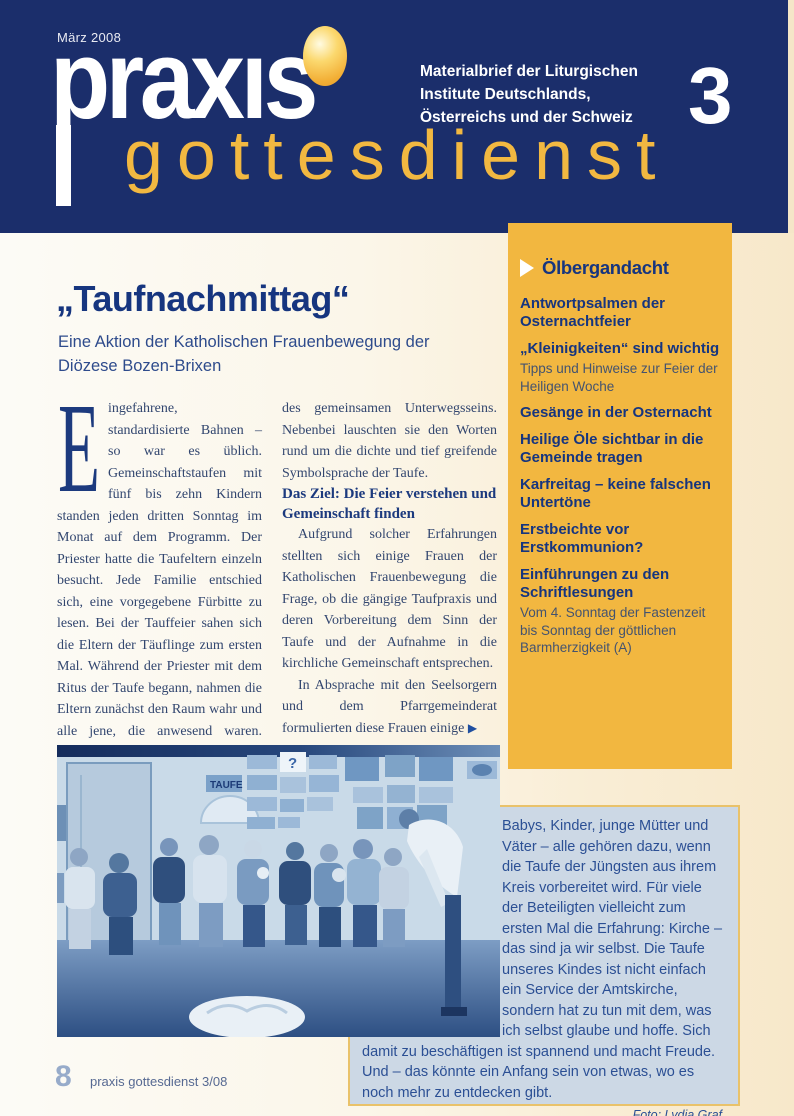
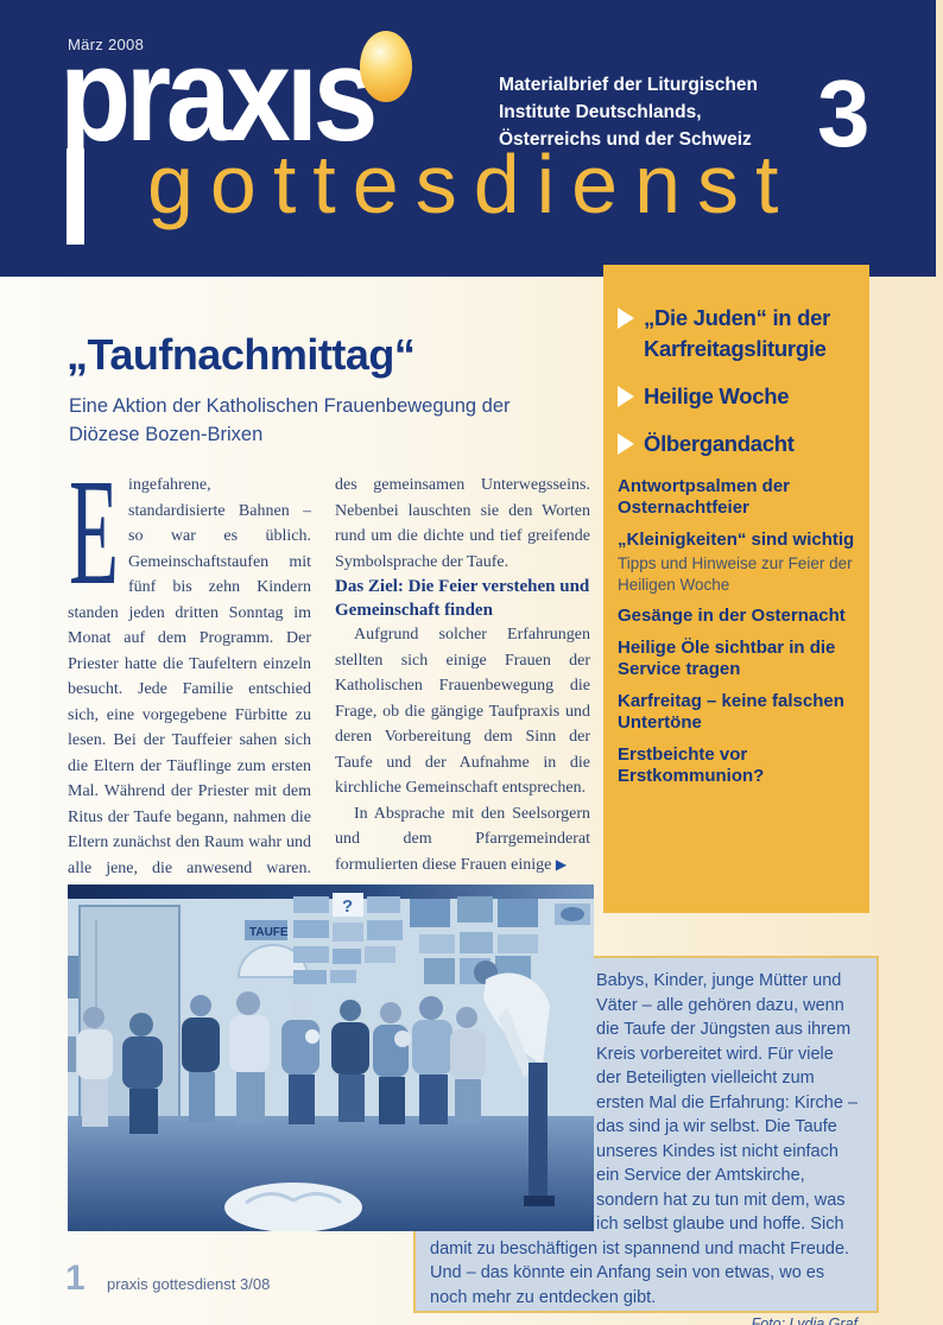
  März 2008
  praxıs
  gottesdienst
  Materialbrief der Liturgischen
  Institute Deutschlands,
  Österreichs und der Schweiz
  3
+ „Die Juden“ in der Karfreitagsliturgie
+ Heilige Woche
  Ölbergandacht
  Antwortpsalmen der Osternachtfeier
  „Kleinigkeiten“ sind wichtig
  Tipps und Hinweise zur Feier der Heiligen Woche
  Gesänge in der Osternacht
- Heilige Öle sichtbar in die Gemeinde tragen
+ Heilige Öle sichtbar in die Service tragen
  Karfreitag – keine falschen Untertöne
  Erstbeichte vor Erstkommunion?
- Einführungen zu den Schriftlesungen
- Vom 4. Sonntag der Fastenzeit bis Sonntag der göttlichen Barmherzigkeit (A)
  „Taufnachmittag“
  Eine Aktion der Katholischen Frauenbewegung der Diözese Bozen-Brixen
  E
  ingefahrene, standardisierte Bahnen – so war es üblich. Gemeinschaftstaufen mit fünf bis zehn Kindern standen jeden dritten Sonntag im Monat auf dem Programm. Der Priester hatte die Taufeltern einzeln besucht. Jede Familie entschied sich, eine vorgegebene Fürbitte zu lesen. Bei der Tauffeier sahen sich die Eltern der Täuflinge zum ersten Mal. Während der Priester mit dem Ritus der Taufe begann, nahmen die Eltern zunächst den Raum wahr und alle jene, die anwesend waren.
  des gemeinsamen Unterwegsseins. Nebenbei lauschten sie den Worten rund um die dichte und tief greifende Symbolsprache der Taufe.
  Das Ziel: Die Feier verstehen und Gemeinschaft finden
  Aufgrund solcher Erfahrungen stellten sich einige Frauen der Katholischen Frauenbewegung die Frage, ob die gängige Taufpraxis und deren Vorbereitung dem Sinn der Taufe und der Aufnahme in die kirchliche Gemeinschaft entsprechen.
  In Absprache mit den Seelsorgern und dem Pfarrgemeinderat formulierten diese Frauen einige ▶
  Babys, Kinder, junge Mütter und Väter – alle gehören dazu, wenn die Taufe der Jüngsten aus ihrem Kreis vorbereitet wird. Für viele der Beteiligten vielleicht zum ersten Mal die Erfahrung: Kirche – das sind ja wir selbst. Die Taufe unseres Kindes ist nicht einfach ein Service der Amtskirche, sondern hat zu tun mit dem, was ich selbst glaube und hoffe. Sich damit zu beschäftigen ist spannend und macht Freude. Und – das könnte ein Anfang sein von etwas, wo es noch mehr zu entdecken gibt.
  Foto: Lydia Graf
  TAUFE
  ?
- 8
+ 1
  praxis gottesdienst 3/08
